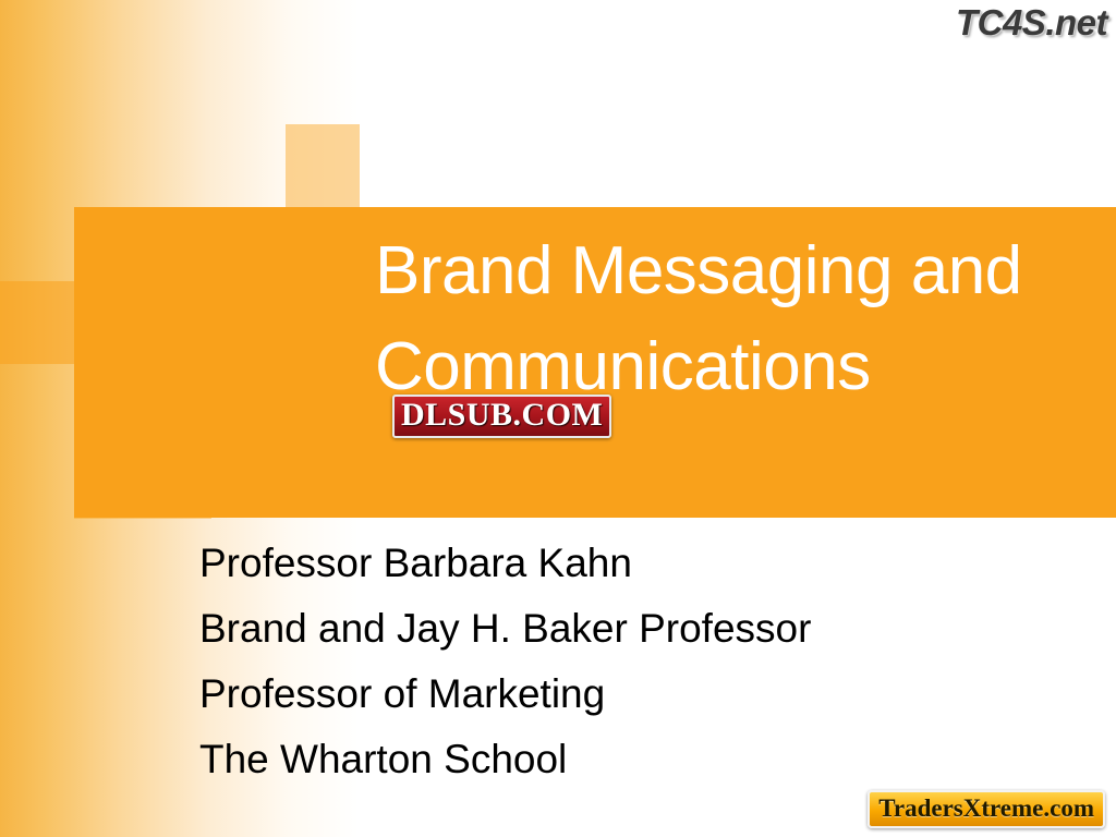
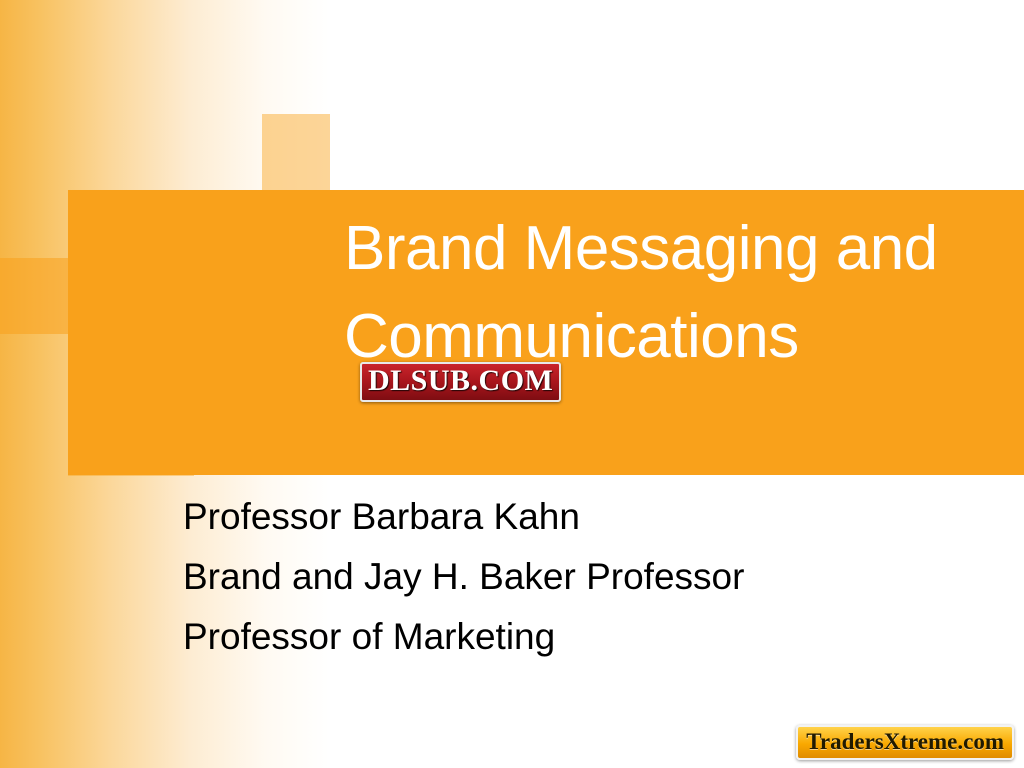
  Brand Messaging and Communications
  Professor Barbara Kahn
  Brand and Jay H. Baker Professor
  Professor of Marketing
- The Wharton School
- TC4S.net
  DLSUB.COM
  TradersXtreme.com
